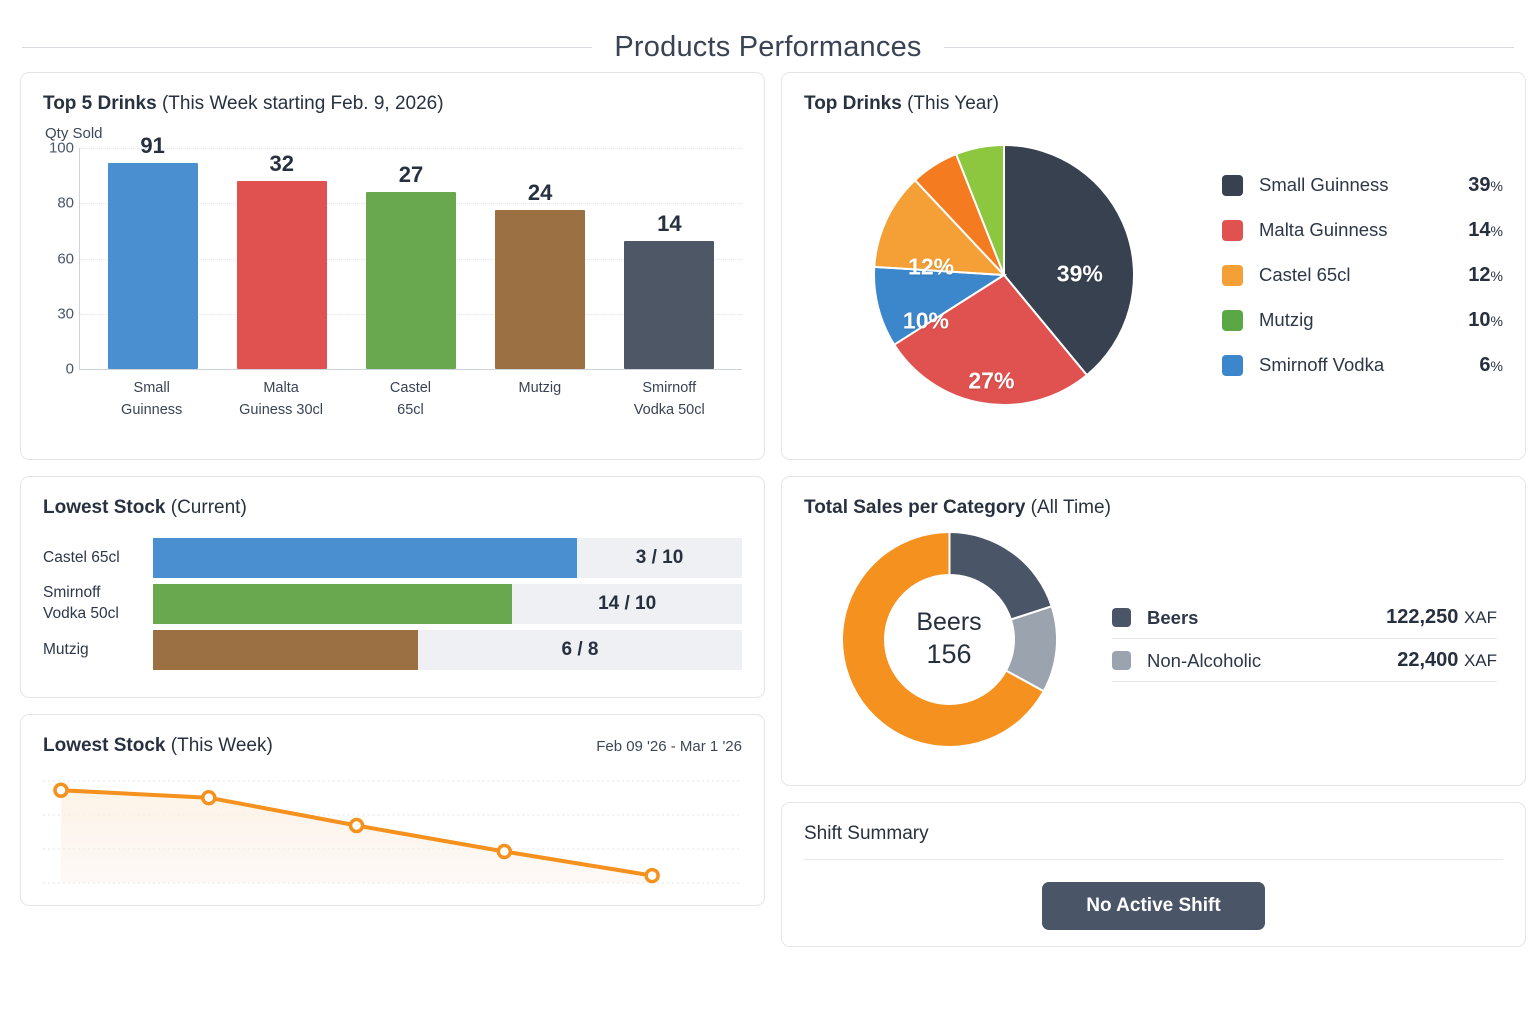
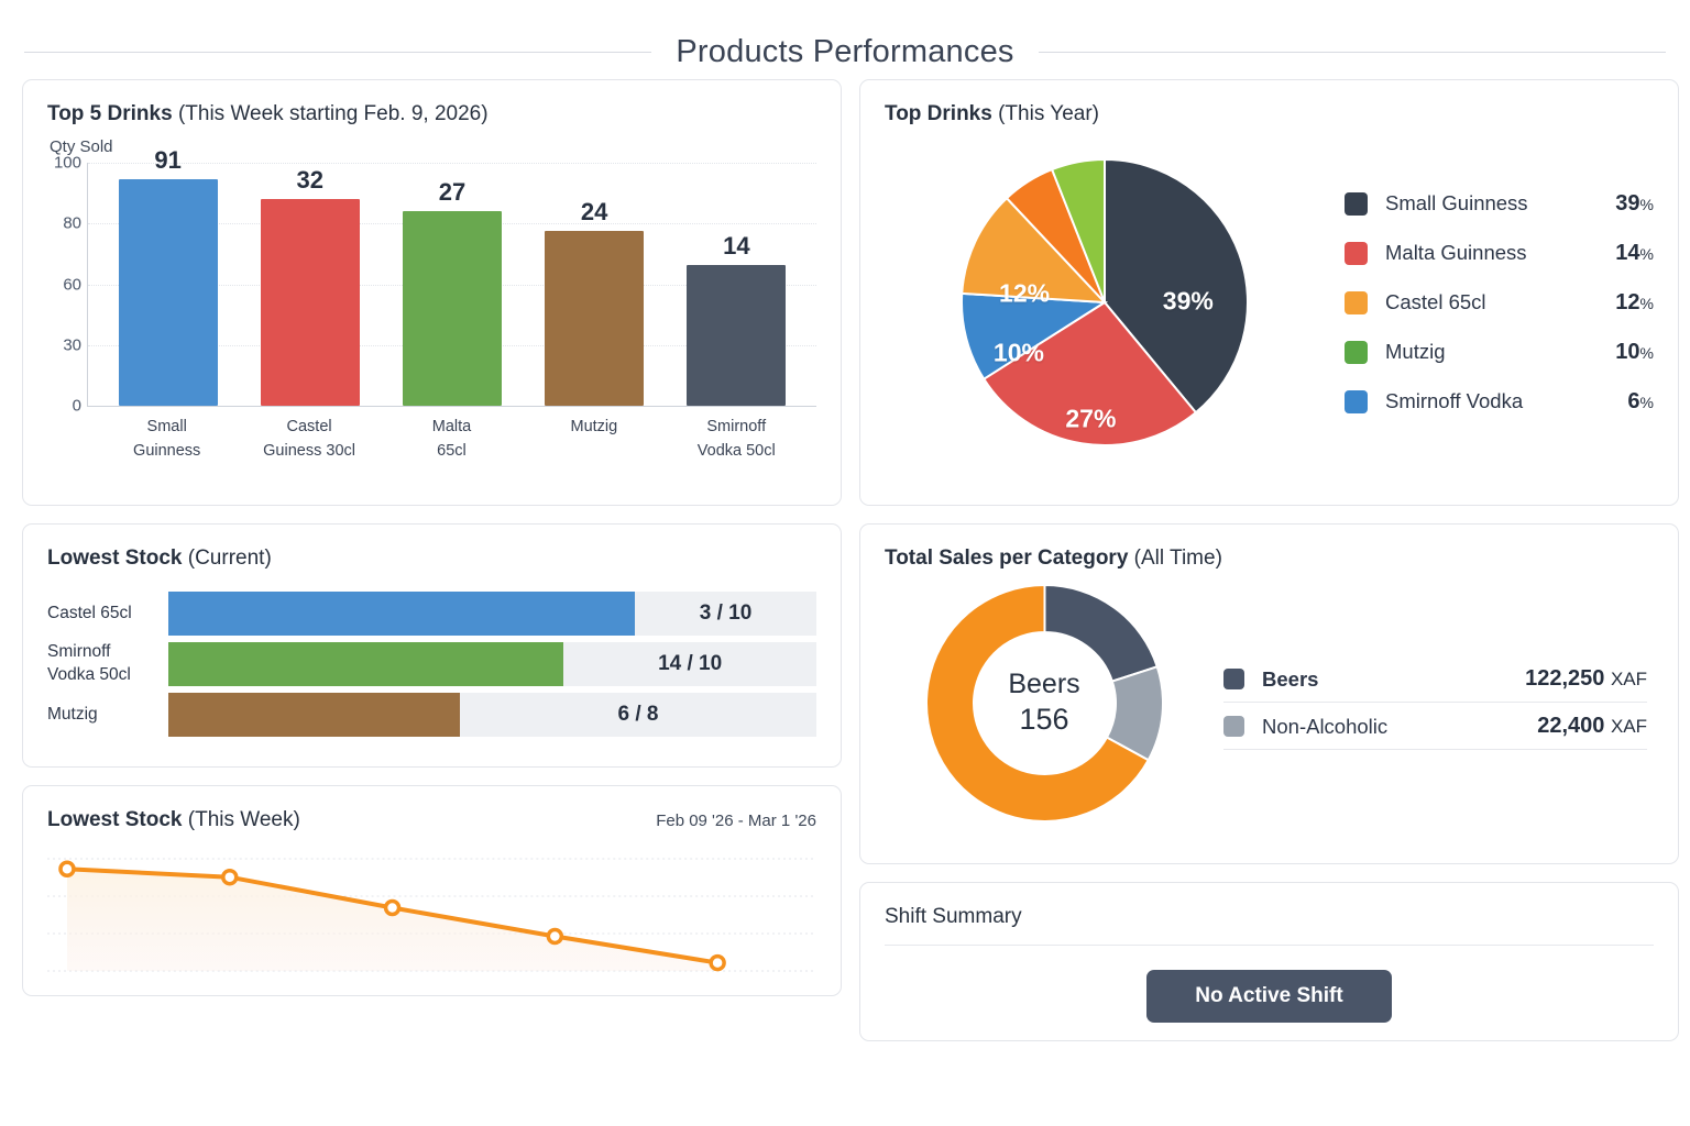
  Products Performances
  Top 5 Drinks (This Week starting Feb. 9, 2026)
  Qty Sold
  100
  80
  60
  30
  0
  91
  32
  27
  24
  14
  Small Guinness
- Malta
+ Castel
  Guiness 30cl
- Castel
+ Malta
  65cl
  Mutzig
  Smirnoff
  Vodka 50cl
  Lowest Stock (Current)
  Castel 65cl
  3 / 10
  Smirnoff
  Vodka 50cl
  14 / 10
  Mutzig
  6 / 8
  Lowest Stock (This Week)
  Feb 09 '26 - Mar 1 '26
  Top Drinks (This Year)
  39%
  27%
  10%
  12%
  Small Guinness
  39%
  Malta Guinness
  14%
  Castel 65cl
  12%
  Mutzig
  10%
  Smirnoff Vodka
  6%
  Total Sales per Category (All Time)
  Beers
  156
  Beers
  122,250 XAF
  Non-Alcoholic
  22,400 XAF
  Shift Summary
  No Active Shift
